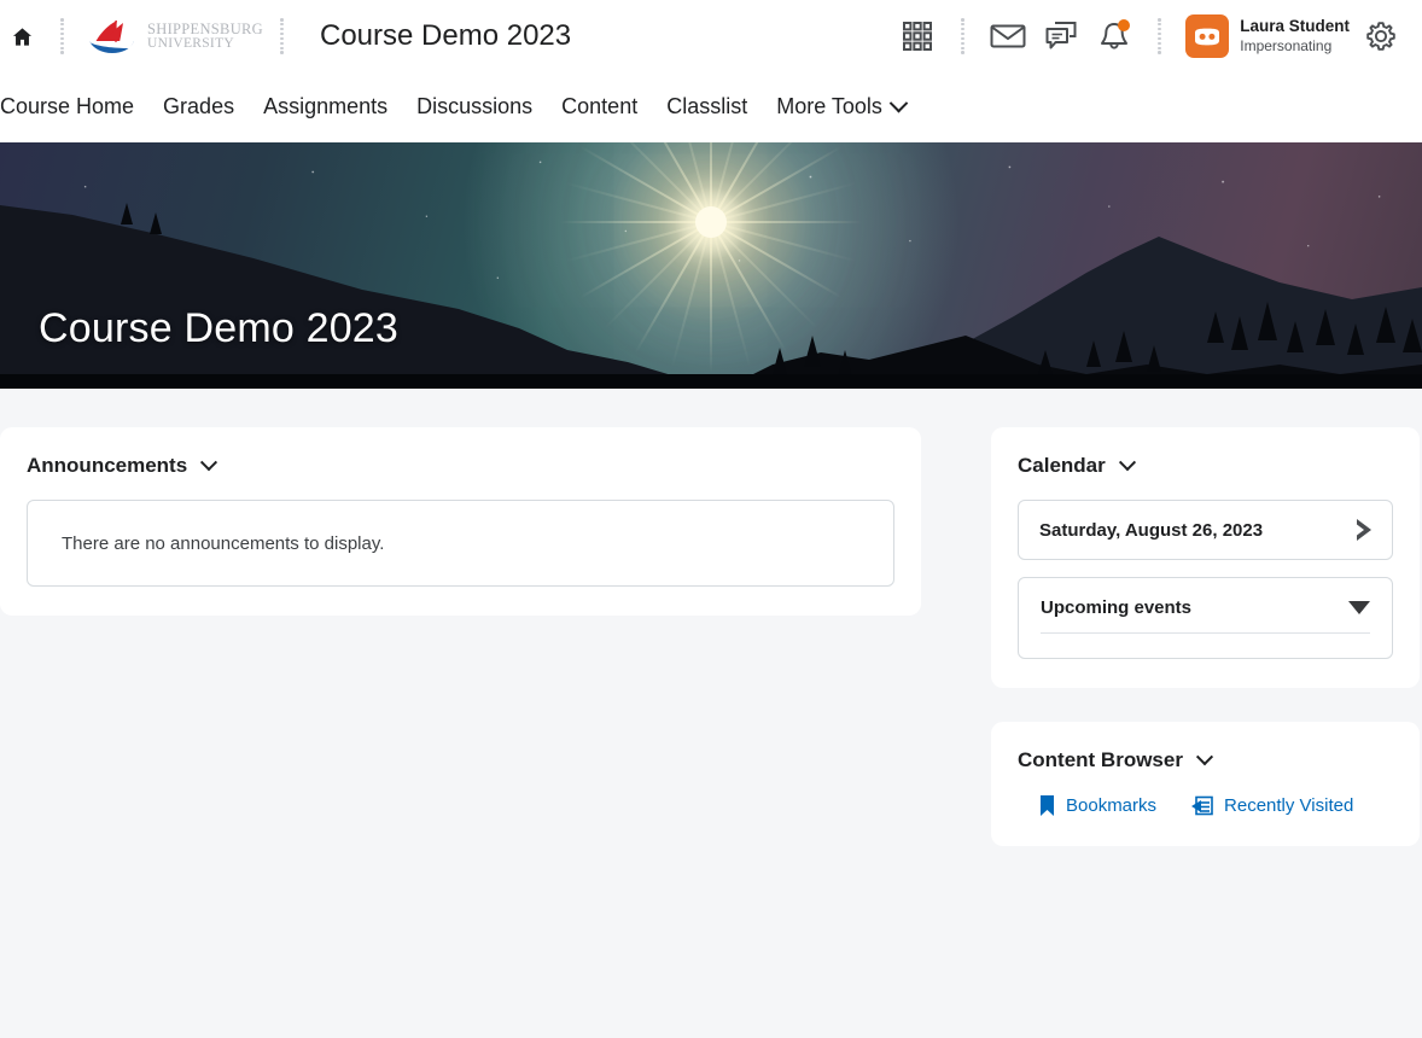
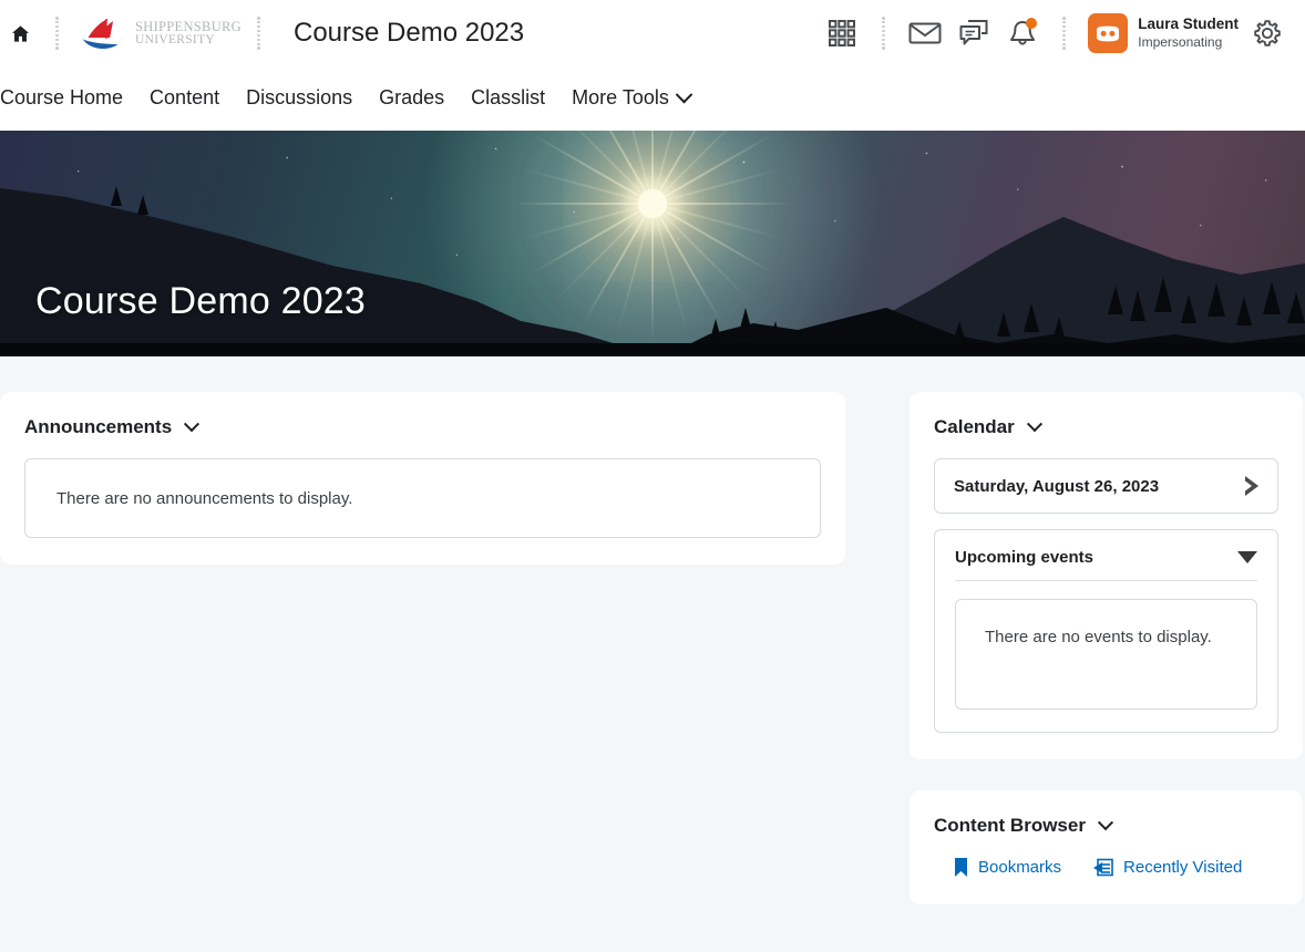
  SHIPPENSBURG
  UNIVERSITY
  Course Demo 2023
  Laura Student
  Impersonating
  Course Home
- Grades
+ Content
- Assignments
  Discussions
- Content
+ Grades
  Classlist
  More Tools
  Course Demo 2023
  Announcements
  There are no announcements to display.
  Calendar
  Saturday, August 26, 2023
  Upcoming events
+ There are no events to display.
  Content Browser
  Bookmarks
  Recently Visited
